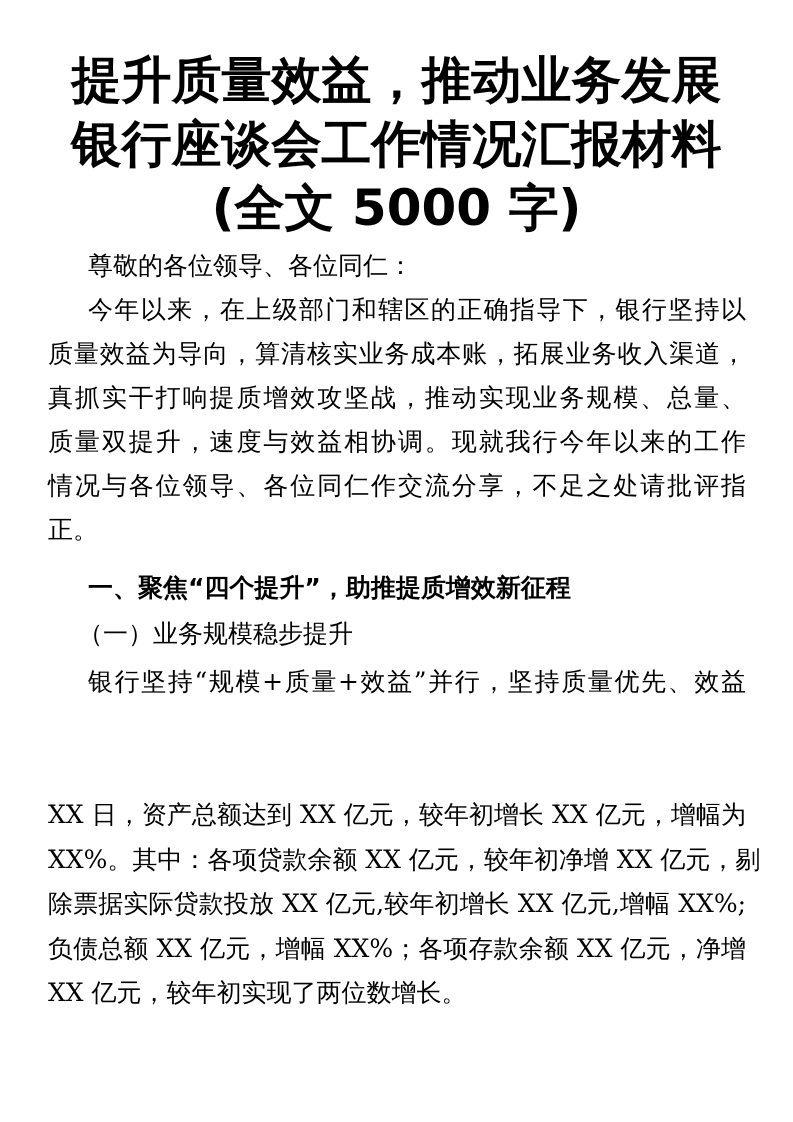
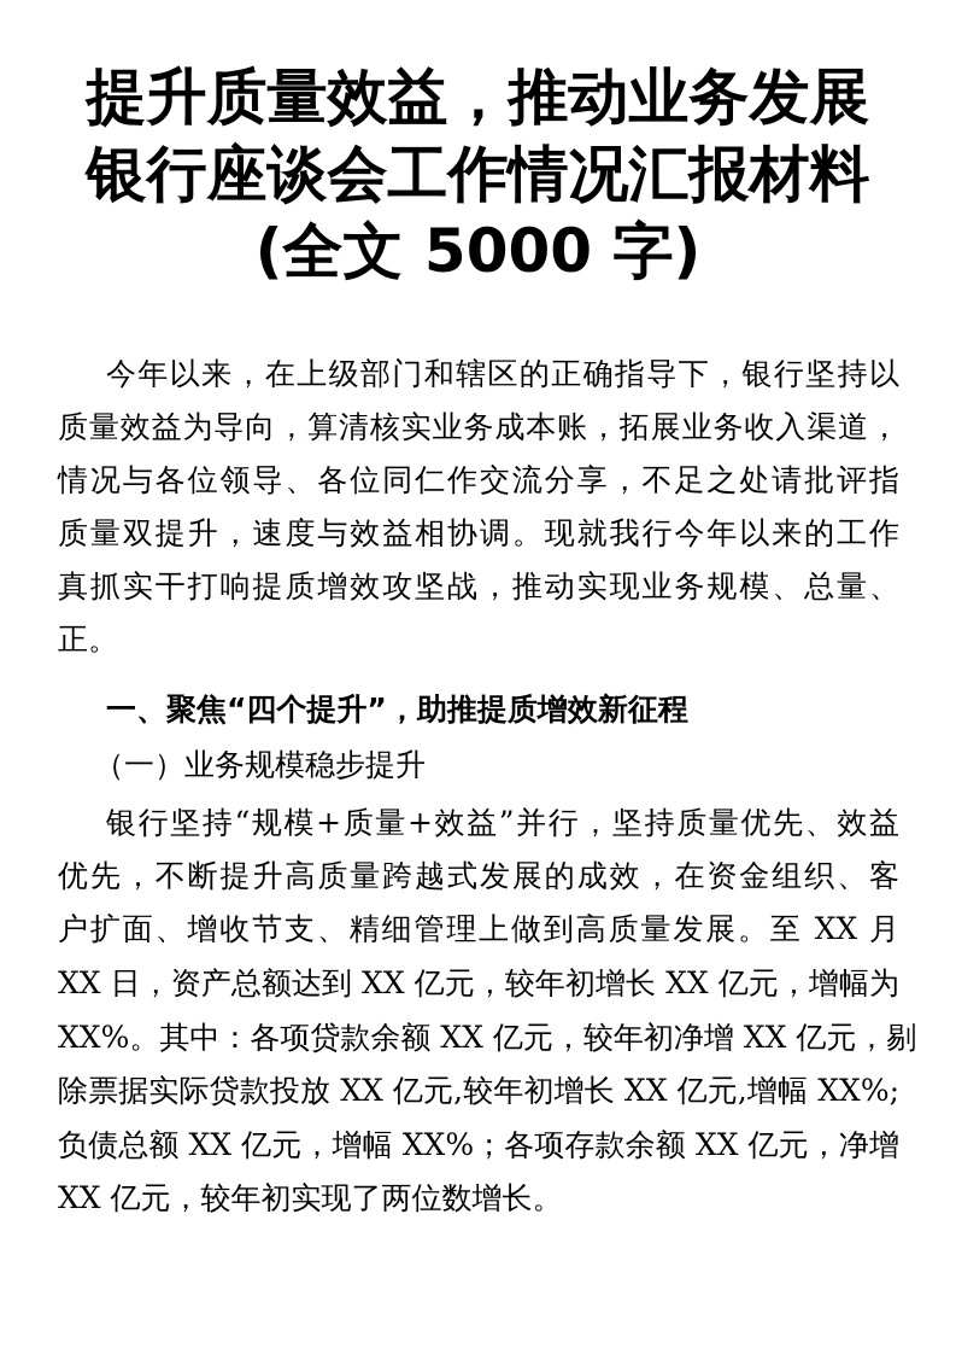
  提升质量效益，推动业务发展
  银行座谈会工作情况汇报材料
  (全文 5000 字)
- 尊敬的各位领导、各位同仁：
  今年以来，在上级部门和辖区的正确指导下，银行坚持以
  质量效益为导向，算清核实业务成本账，拓展业务收入渠道，
- 真抓实干打响提质增效攻坚战，推动实现业务规模、总量、
+ 情况与各位领导、各位同仁作交流分享，不足之处请批评指
  质量双提升，速度与效益相协调。现就我行今年以来的工作
- 情况与各位领导、各位同仁作交流分享，不足之处请批评指
+ 真抓实干打响提质增效攻坚战，推动实现业务规模、总量、
  正。
  一、聚焦“四个提升”，助推提质增效新征程
  （一）业务规模稳步提升
  银行坚持“规模+质量+效益”并行，坚持质量优先、效益
+ 优先，不断提升高质量跨越式发展的成效，在资金组织、客
+ 户扩面、增收节支、精细管理上做到高质量发展。至 XX 月
  XX 日，资产总额达到 XX 亿元，较年初增长 XX 亿元，增幅为
  XX%。其中：各项贷款余额 XX 亿元，较年初净增 XX 亿元，剔
  除票据实际贷款投放 XX 亿元,较年初增长 XX 亿元,增幅 XX%;
  负债总额 XX 亿元，增幅 XX%；各项存款余额 XX 亿元，净增
  XX 亿元，较年初实现了两位数增长。
